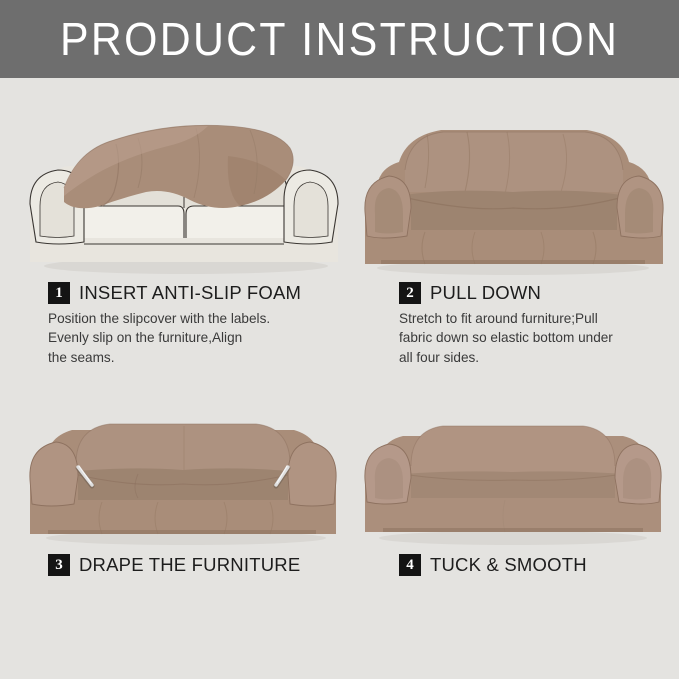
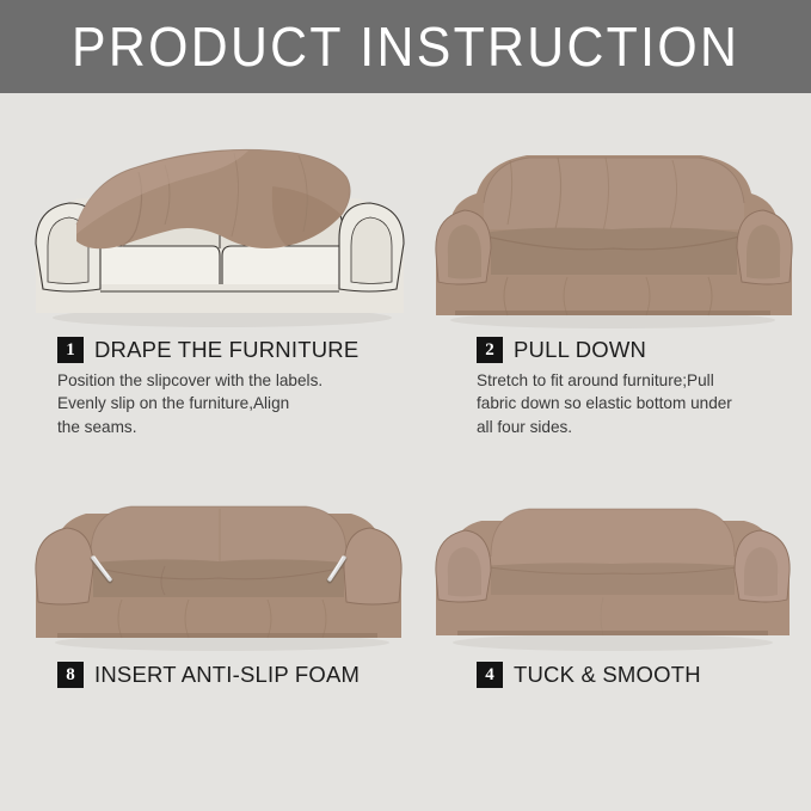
  PRODUCT INSTRUCTION
  1
- INSERT ANTI-SLIP FOAM
+ DRAPE THE FURNITURE
  Position the slipcover with the labels.
  Evenly slip on the furniture,Align
  the seams.
  2
  PULL DOWN
  Stretch to fit around furniture;Pull
  fabric down so elastic bottom under
  all four sides.
- 3
+ 8
- DRAPE THE FURNITURE
+ INSERT ANTI-SLIP FOAM
  4
  TUCK & SMOOTH
